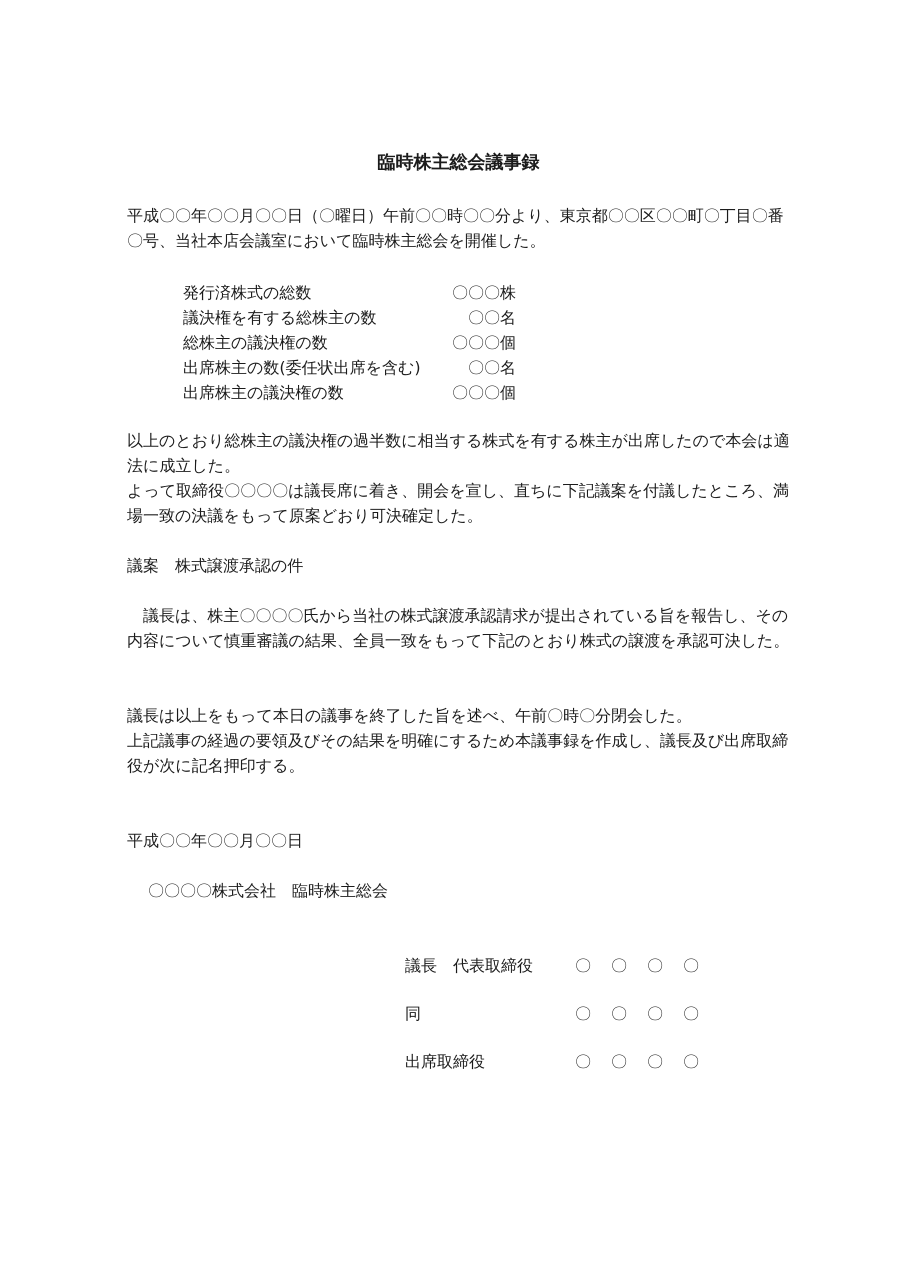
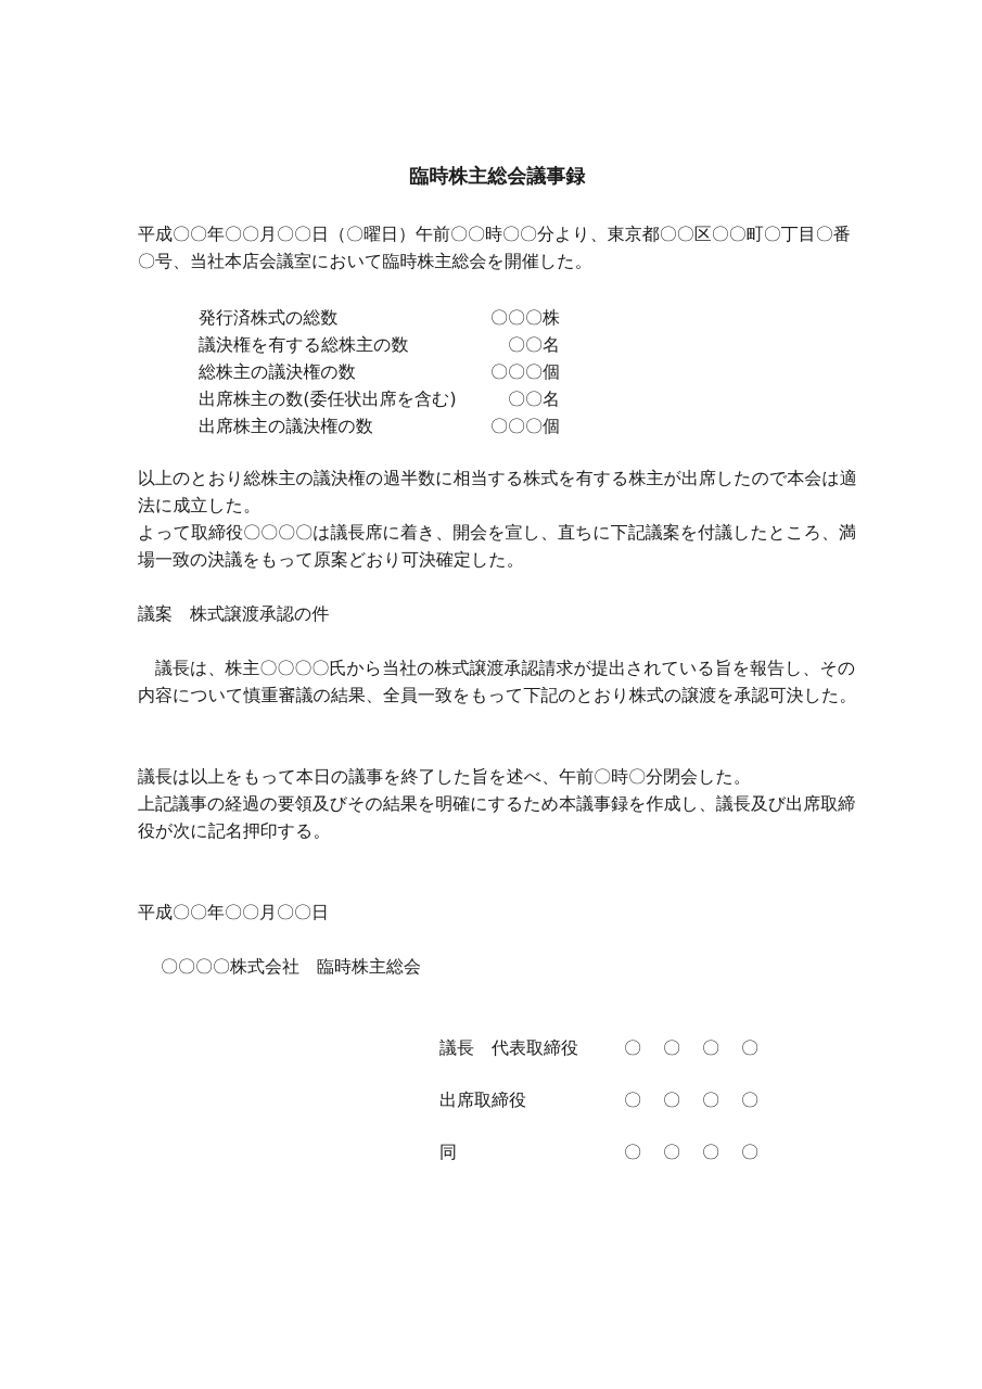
  臨時株主総会議事録
  平成〇〇年〇〇月〇〇日（〇曜日）午前〇〇時〇〇分より、東京都〇〇区〇〇町〇丁目〇番〇号、当社本店会議室において臨時株主総会を開催した。
  発行済株式の総数
  〇〇〇株
  議決権を有する総株主の数
  〇〇名
  総株主の議決権の数
  〇〇〇個
  出席株主の数(委任状出席を含む)
  〇〇名
  出席株主の議決権の数
  〇〇〇個
  以上のとおり総株主の議決権の過半数に相当する株式を有する株主が出席したので本会は適法に成立した。
  よって取締役〇〇〇〇は議長席に着き、開会を宣し、直ちに下記議案を付議したところ、満場一致の決議をもって原案どおり可決確定した。
  議案 株式譲渡承認の件
  議長は、株主〇〇〇〇氏から当社の株式譲渡承認請求が提出されている旨を報告し、その内容について慎重審議の結果、全員一致をもって下記のとおり株式の譲渡を承認可決した。
  議長は以上をもって本日の議事を終了した旨を述べ、午前〇時〇分閉会した。
  上記議事の経過の要領及びその結果を明確にするため本議事録を作成し、議長及び出席取締役が次に記名押印する。
  平成〇〇年〇〇月〇〇日
  〇〇〇〇株式会社 臨時株主総会
  議長 代表取締役
  〇 〇 〇 〇
- 同
+ 出席取締役
  〇 〇 〇 〇
- 出席取締役
+ 同
  〇 〇 〇 〇
